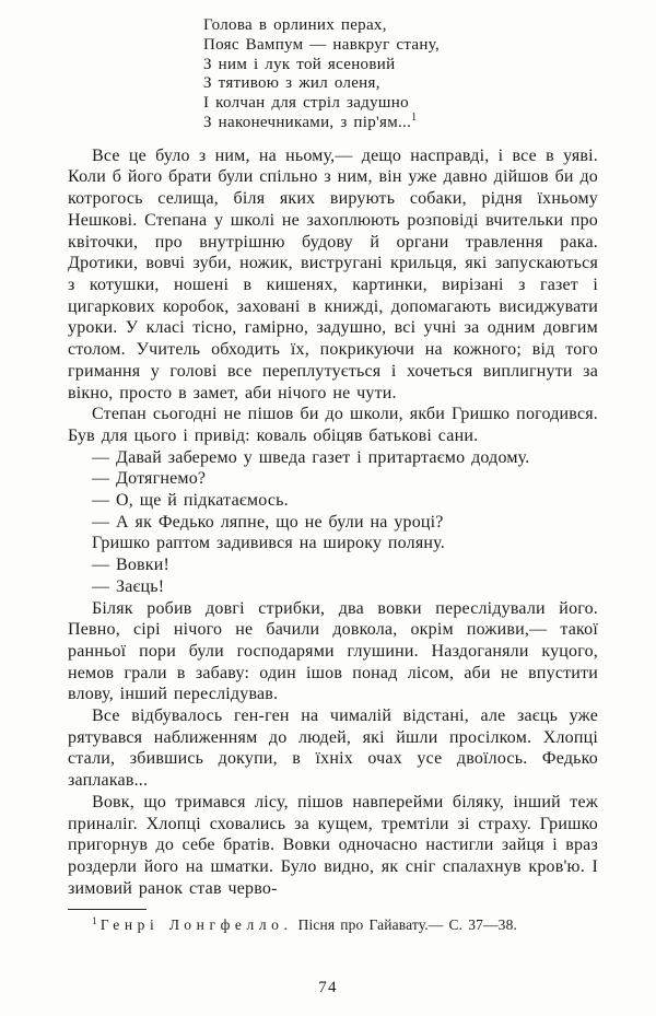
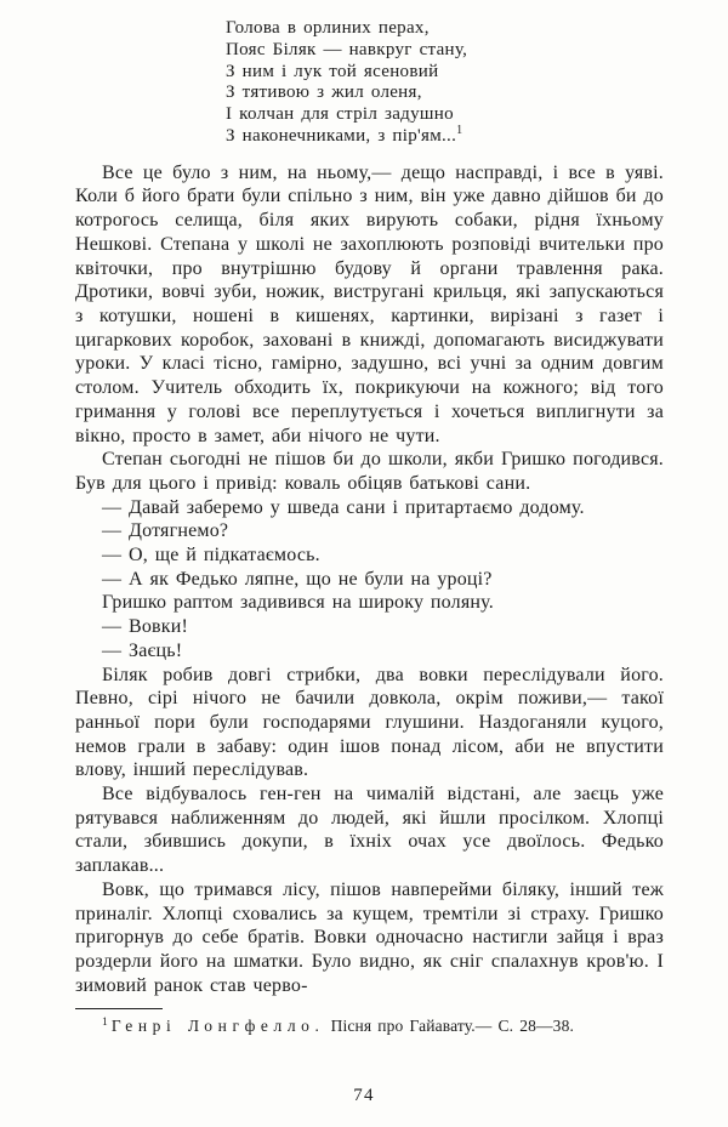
  Голова в орлиних перах,
- Пояс Вампум — навкруг стану,
+ Пояс Біляк — навкруг стану,
  З ним і лук той ясеновий
  З тятивою з жил оленя,
  І колчан для стріл задушно
  З наконечниками, з пір'ям...1
  Все це було з ним, на ньому,— дещо насправді, і все в уяві. Коли б його брати були спільно з ним, він уже давно дійшов би до котрогось селища, біля яких вирують собаки, рідня їхньому Нешкові. Степана у школі не захоплюють розповіді вчительки про квіточки, про внутрішню будову й органи травлення рака. Дротики, вовчі зуби, ножик, вистругані крильця, які запускаються з котушки, ношені в кишенях, картинки, вирізані з газет і цигаркових коробок, заховані в книжді, допомагають висиджувати уроки. У класі тісно, гамірно, задушно, всі учні за одним довгим столом. Учитель обходить їх, покрикуючи на кожного; від того гримання у голові все переплутується і хочеться виплигнути за вікно, просто в замет, аби нічого не чути.
  Степан сьогодні не пішов би до школи, якби Гришко погодився. Був для цього і привід: коваль обіцяв батькові сани.
- — Давай заберемо у шведа газет і притартаємо додому.
+ — Давай заберемо у шведа сани і притартаємо додому.
  — Дотягнемо?
  — О, ще й підкатаємось.
  — А як Федько ляпне, що не були на уроці?
  Гришко раптом задивився на широку поляну.
  — Вовки!
  — Заєць!
  Біляк робив довгі стрибки, два вовки переслідували його. Певно, сірі нічого не бачили довкола, окрім поживи,— такої ранньої пори були господарями глушини. Наздоганяли куцого, немов грали в забаву: один ішов понад лісом, аби не впустити влову, інший переслідував.
  Все відбувалось ген-ген на чималій відстані, але заєць уже рятувався наближенням до людей, які йшли просілком. Хлопці стали, збившись докупи, в їхніх очах усе двоїлось. Федько заплакав...
  Вовк, що тримався лісу, пішов навперейми біляку, інший теж приналіг. Хлопці сховались за кущем, тремтіли зі страху. Гришко пригорнув до себе братів. Вовки одночасно настигли зайця і враз роздерли його на шматки. Було видно, як сніг спалахнув кров'ю. І зимовий ранок став черво-
- 1 Генрі Лонгфелло. Пісня про Гайавату.— С. 37—38.
+ 1 Генрі Лонгфелло. Пісня про Гайавату.— С. 28—38.
  74
